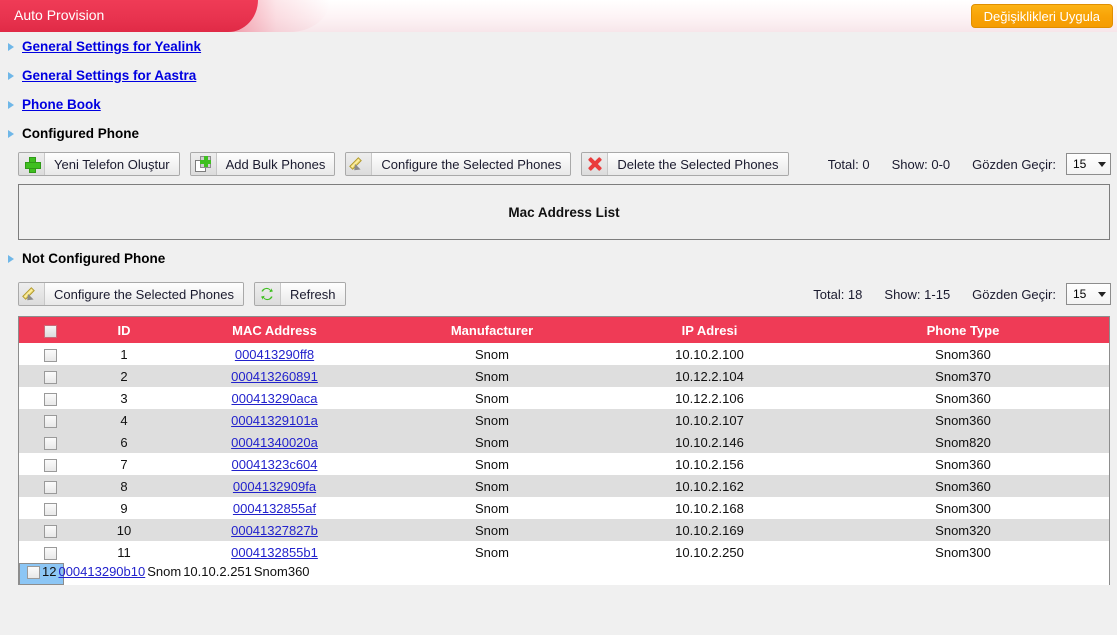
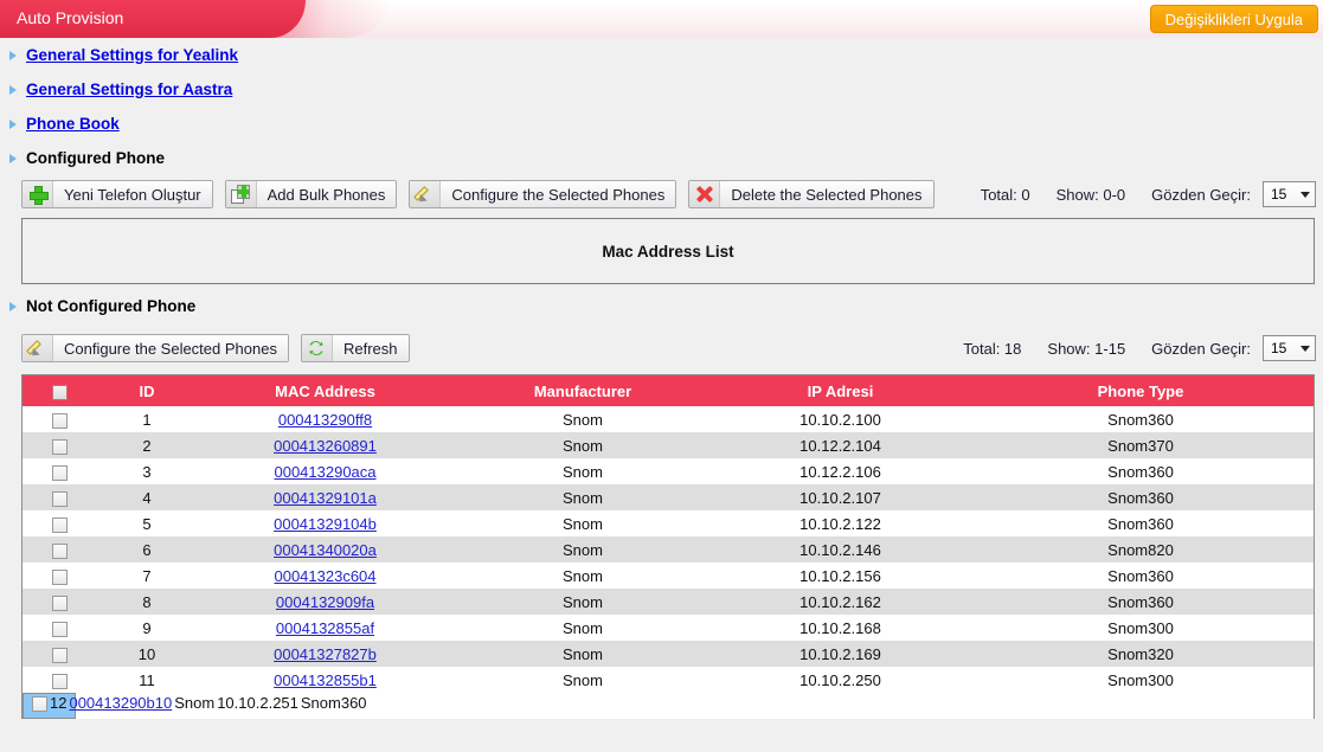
  Auto Provision
  Değişiklikleri Uygula
  General Settings for Yealink
  General Settings for Aastra
  Phone Book
  Configured Phone
  Yeni Telefon Oluştur
  Add Bulk Phones
  Configure the Selected Phones
  Delete the Selected Phones
  Total: 0
  Show: 0-0
  Gözden Geçir:
  15
  Mac Address List
  Not Configured Phone
  Configure the Selected Phones
  Refresh
  Total: 18
  Show: 1-15
  Gözden Geçir:
  15
  	ID	MAC Address	Manufacturer	IP Adresi	Phone Type
  	1	000413290ff8	Snom	10.10.2.100	Snom360
  	2	000413260891	Snom	10.12.2.104	Snom370
  	3	000413290aca	Snom	10.12.2.106	Snom360
  	4	00041329101a	Snom	10.10.2.107	Snom360
+ 	5	00041329104b	Snom	10.10.2.122	Snom360
  	6	00041340020a	Snom	10.10.2.146	Snom820
  	7	00041323c604	Snom	10.10.2.156	Snom360
  	8	0004132909fa	Snom	10.10.2.162	Snom360
  	9	0004132855af	Snom	10.10.2.168	Snom300
  	10	00041327827b	Snom	10.10.2.169	Snom320
  	11	0004132855b1	Snom	10.10.2.250	Snom300
  12
  000413290b10
  Snom
  10.10.2.251
  Snom360
